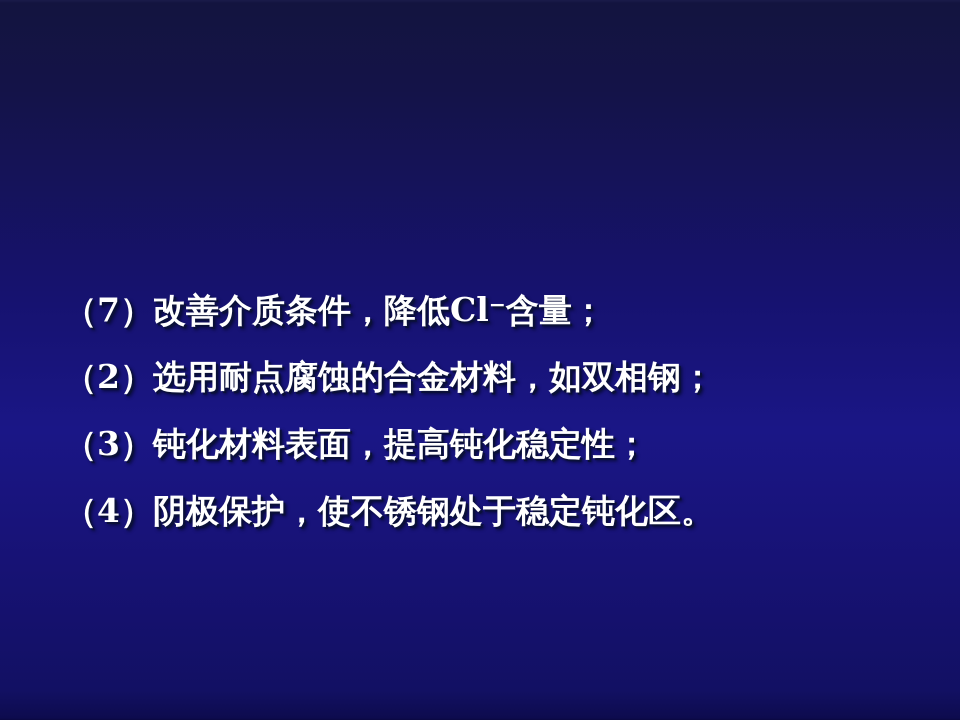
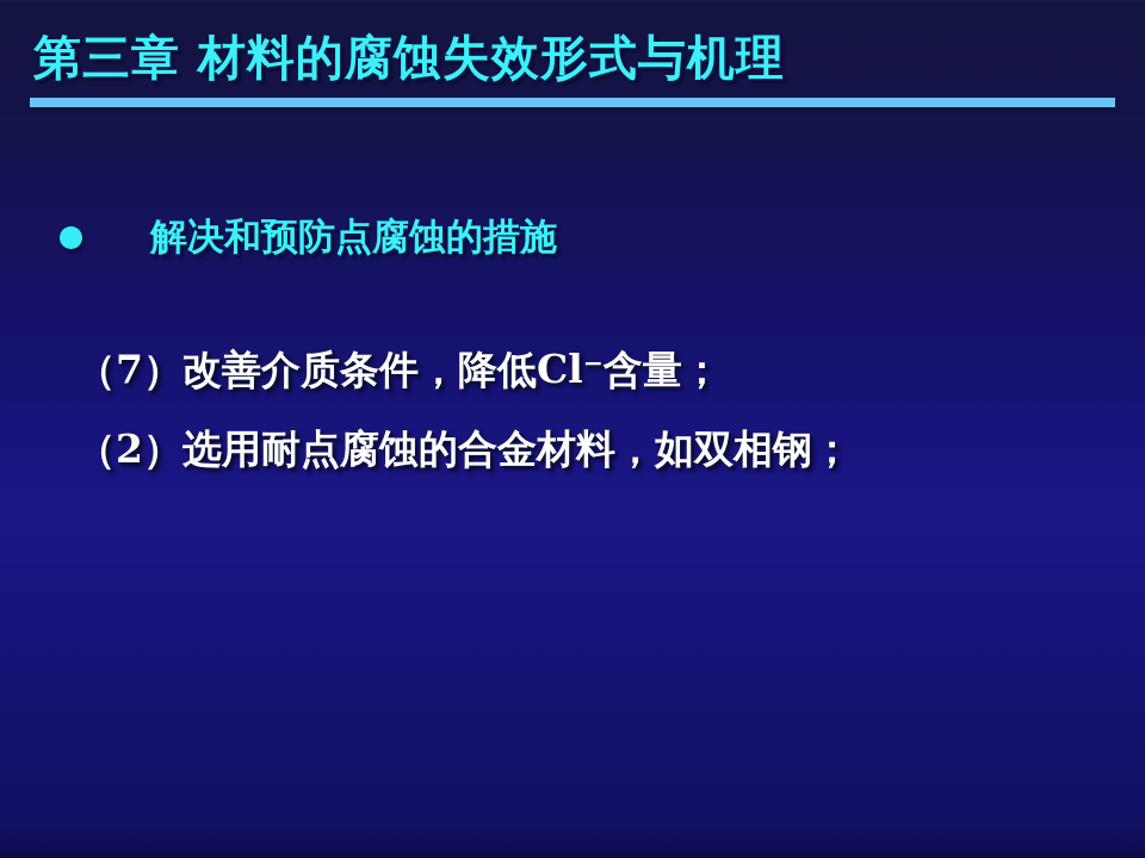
+ 第三章 材料的腐蚀失效形式与机理
+ 解决和预防点腐蚀的措施
  （7）改善介质条件，降低Cl−含量；
  （2）选用耐点腐蚀的合金材料，如双相钢；
- （3）钝化材料表面，提高钝化稳定性；
- （4）阴极保护，使不锈钢处于稳定钝化区。
